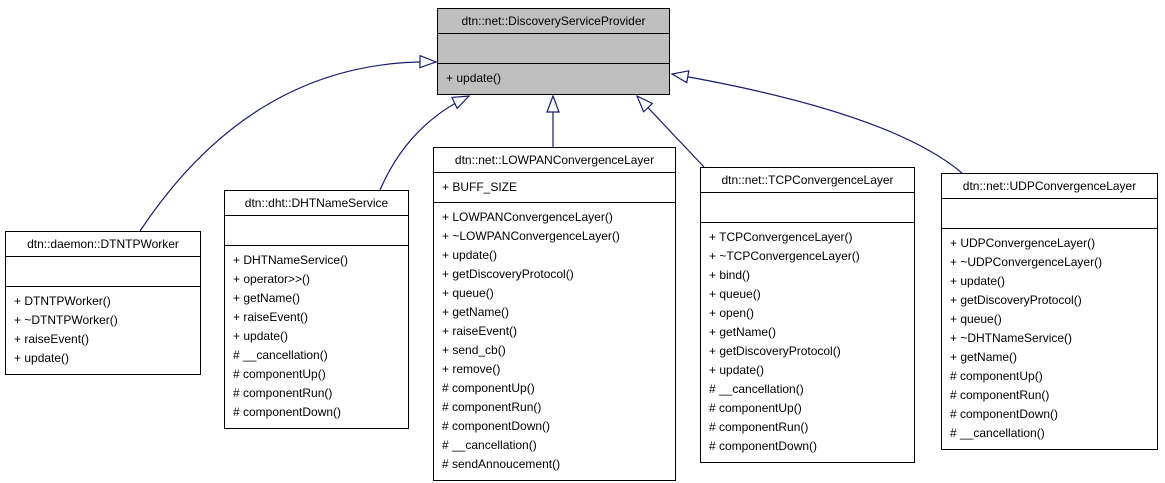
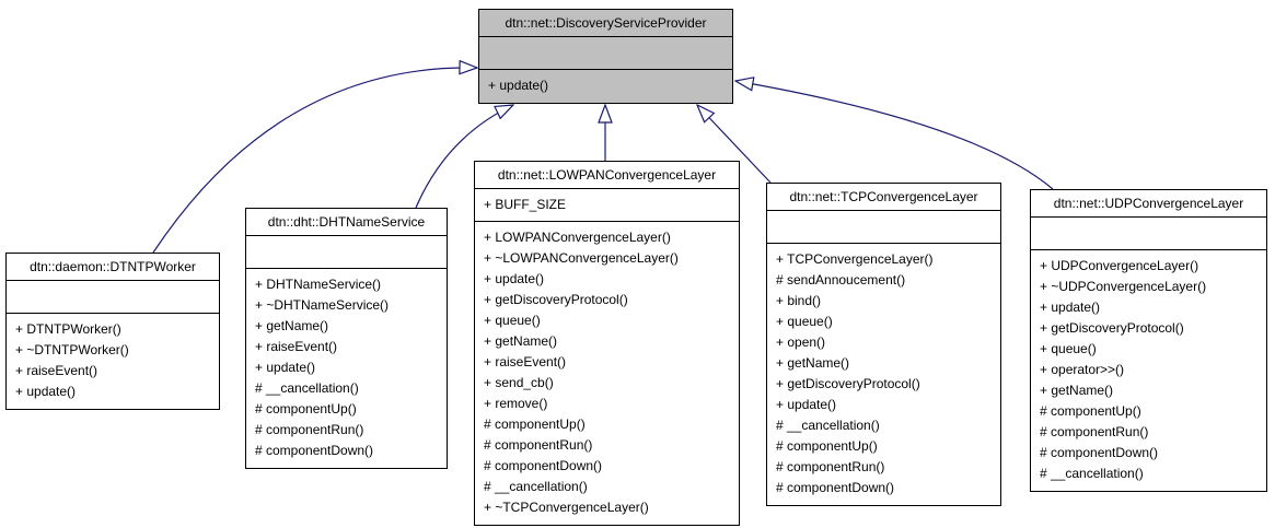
  dtn::net::DiscoveryServiceProvider
  + update()
  dtn::daemon::DTNTPWorker
  + DTNTPWorker()
  + ~DTNTPWorker()
  + raiseEvent()
  + update()
  dtn::dht::DHTNameService
  + DHTNameService()
- + operator>>()
+ + ~DHTNameService()
  + getName()
  + raiseEvent()
  + update()
  # __cancellation()
  # componentUp()
  # componentRun()
  # componentDown()
  dtn::net::LOWPANConvergenceLayer
  + BUFF_SIZE
  + LOWPANConvergenceLayer()
  + ~LOWPANConvergenceLayer()
  + update()
  + getDiscoveryProtocol()
  + queue()
  + getName()
  + raiseEvent()
  + send_cb()
  + remove()
  # componentUp()
  # componentRun()
  # componentDown()
  # __cancellation()
- # sendAnnoucement()
+ + ~TCPConvergenceLayer()
  dtn::net::TCPConvergenceLayer
  + TCPConvergenceLayer()
- + ~TCPConvergenceLayer()
+ # sendAnnoucement()
  + bind()
  + queue()
  + open()
  + getName()
  + getDiscoveryProtocol()
  + update()
  # __cancellation()
  # componentUp()
  # componentRun()
  # componentDown()
  dtn::net::UDPConvergenceLayer
  + UDPConvergenceLayer()
  + ~UDPConvergenceLayer()
  + update()
  + getDiscoveryProtocol()
  + queue()
- + ~DHTNameService()
+ + operator>>()
  + getName()
  # componentUp()
  # componentRun()
  # componentDown()
  # __cancellation()
